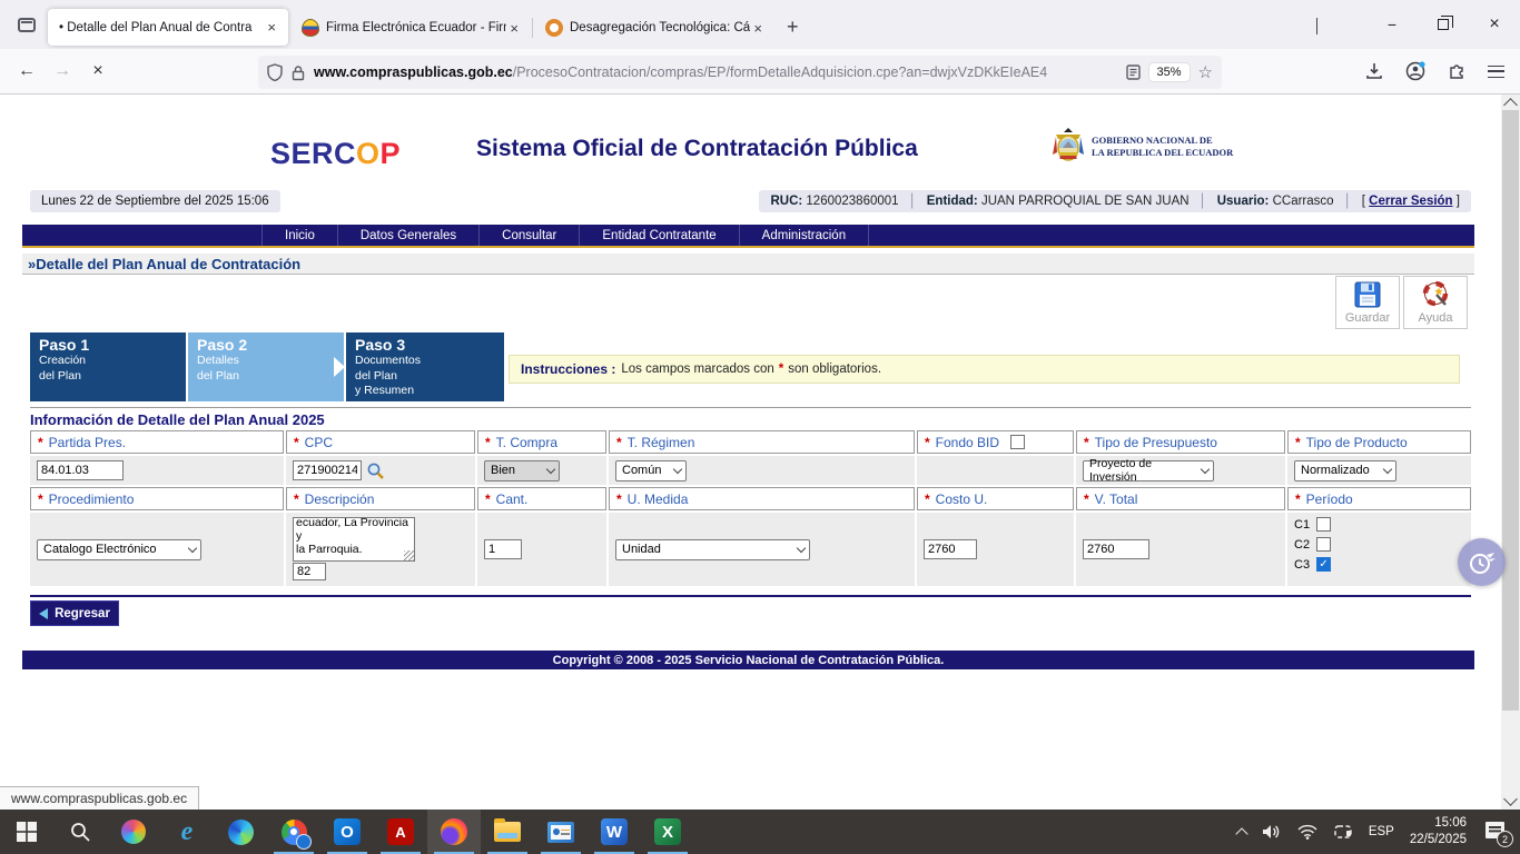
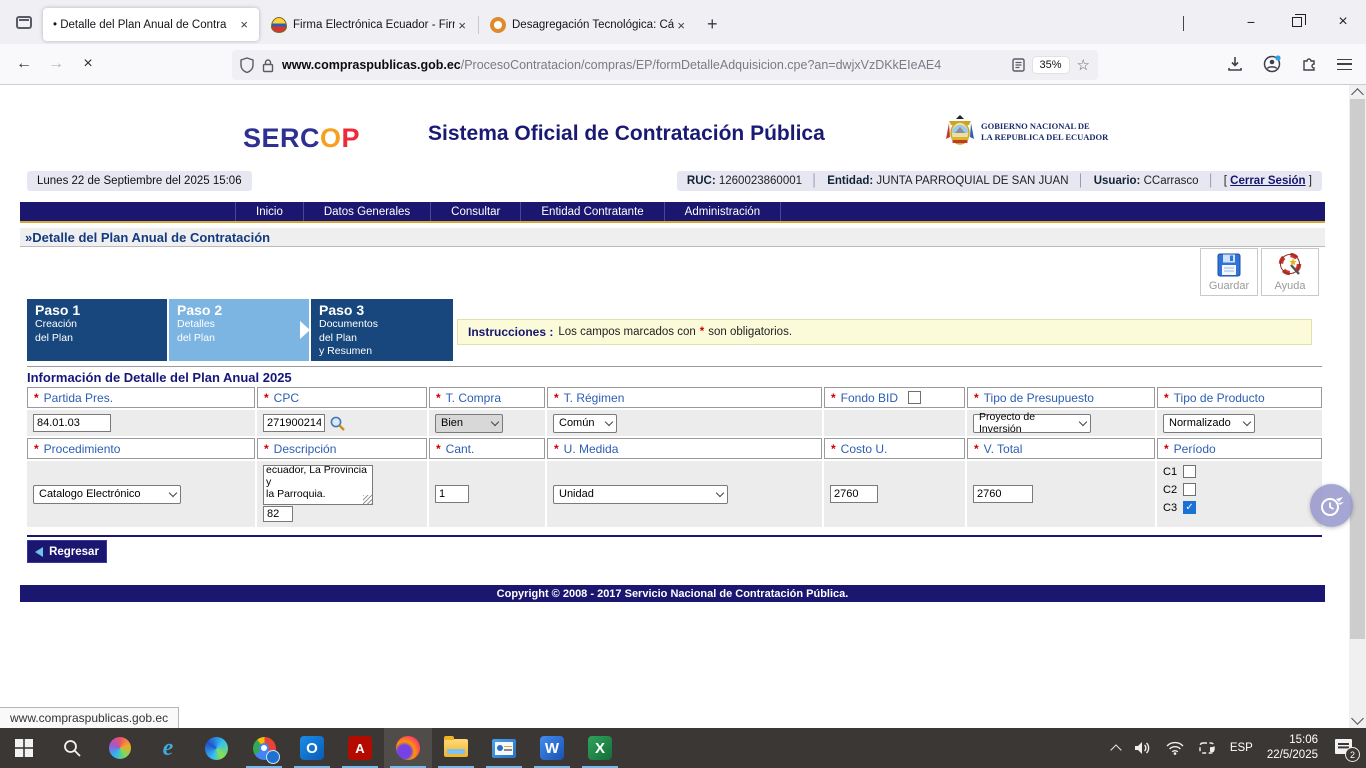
  • Detalle del Plan Anual de Contra
  ×
  Firma Electrónica Ecuador - Fir
  ×
  Desagregación Tecnológica: Cá
  ×
  +
  −
  ×
  ←
  →
  ×
  www.compraspublicas.gob.ec/ProcesoContratacion/compras/EP/formDetalleAdquisicion.cpe?an=dwjxVzDKkEIeAE4
  35%
  ☆
  SERCOP
  Sistema Oficial de Contratación Pública
  GOBIERNO NACIONAL DE
  LA REPUBLICA DEL ECUADOR
  Lunes 22 de Septiembre del 2025 15:06
  RUC: 1260023860001
  │
- Entidad: JUAN PARROQUIAL DE SAN JUAN
+ Entidad: JUNTA PARROQUIAL DE SAN JUAN
  │
  Usuario: CCarrasco
  │
  [ Cerrar Sesión ]
  Inicio
  Datos Generales
  Consultar
  Entidad Contratante
  Administración
  »Detalle del Plan Anual de Contratación
  Guardar
  Ayuda
  Paso 1
  Creación
  del Plan
  Paso 2
  Detalles
  del Plan
  Paso 3
  Documentos
  del Plan
  y Resumen
  Instrucciones :
  Los campos marcados con
  *
  son obligatorios.
  Información de Detalle del Plan Anual 2025
  *
  Partida Pres.
  *
  CPC
  *
  T. Compra
  *
  T. Régimen
  *
  Fondo BID
  *
  Tipo de Presupuesto
  *
  Tipo de Producto
  84.01.03
  271900214
  Bien
  Común
  Proyecto de Inversión
  Normalizado
  *
  Procedimiento
  *
  Descripción
  *
  Cant.
  *
  U. Medida
  *
  Costo U.
  *
  V. Total
  *
  Período
  Catalogo Electrónico
  ecuador, La Provincia y
  la Parroquia.
  82
  1
  Unidad
  2760
  2760
  C1
  C2
  C3
  ✓
  Regresar
- Copyright © 2008 - 2025 Servicio Nacional de Contratación Pública.
+ Copyright © 2008 - 2017 Servicio Nacional de Contratación Pública.
  www.compraspublicas.gob.ec
  e
  O
  A
  W
  X
  ESP
  15:06
  22/5/2025
  2
